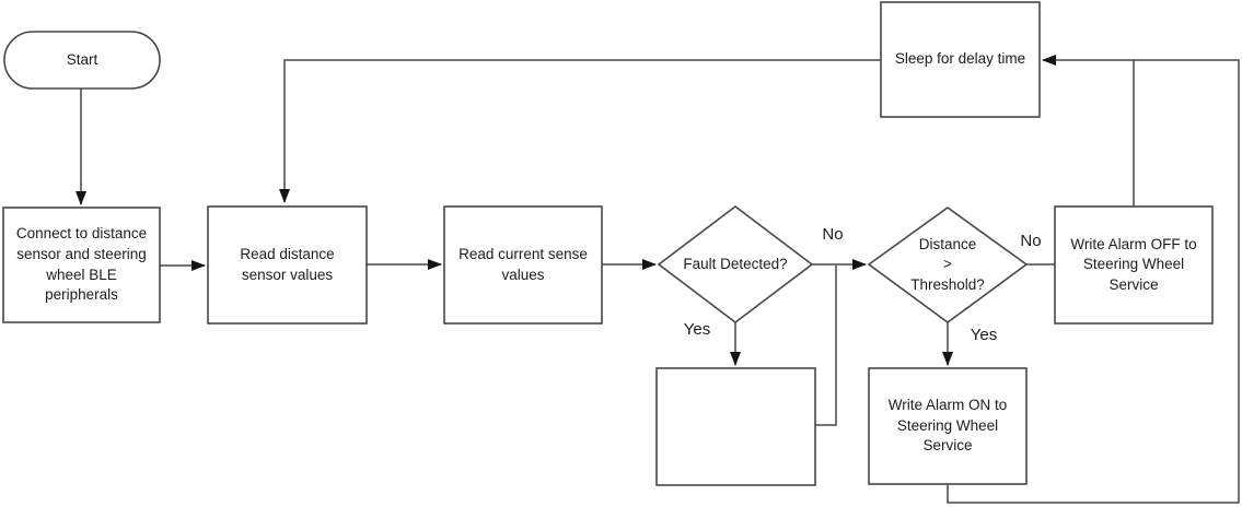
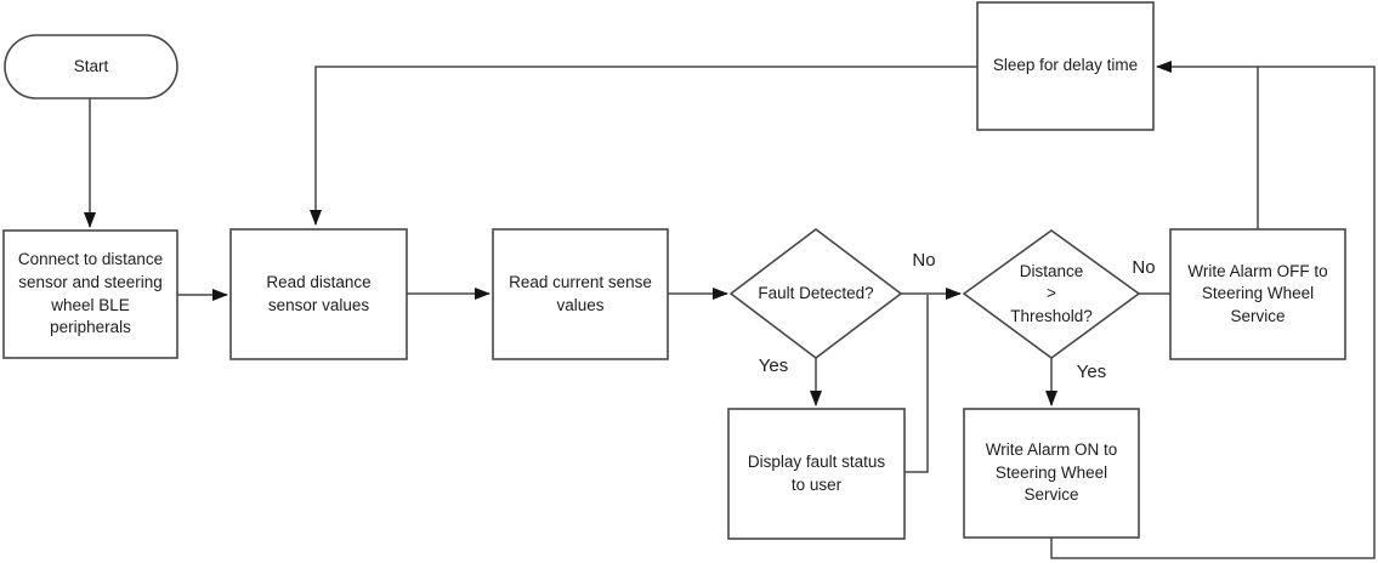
  Start
  Connect to distance
  sensor and steering
  wheel BLE
  peripherals
  Read distance
  sensor values
  Read current sense
  values
  Fault Detected?
  Distance
  >
  Threshold?
  Write Alarm OFF to
  Steering Wheel
  Service
  Sleep for delay time
+ Display fault status
+ to user
  Write Alarm ON to
  Steering Wheel
  Service
  No
  Yes
  No
  Yes
